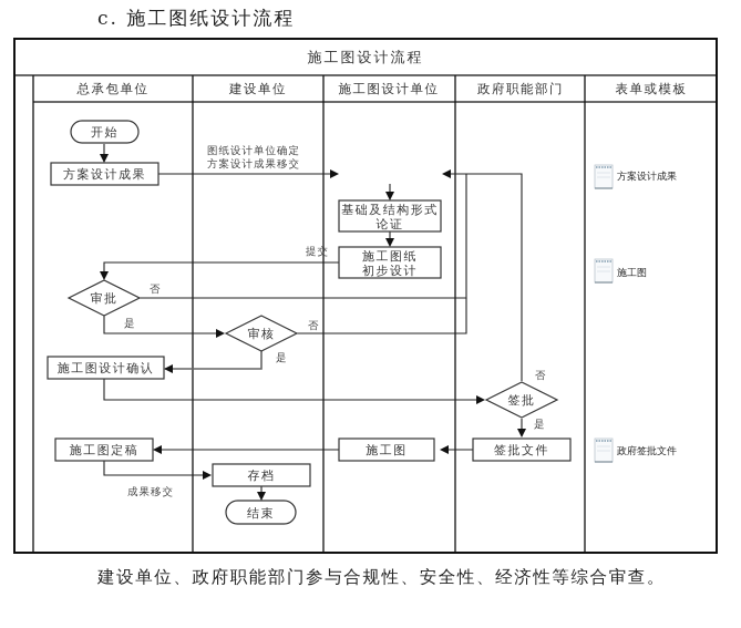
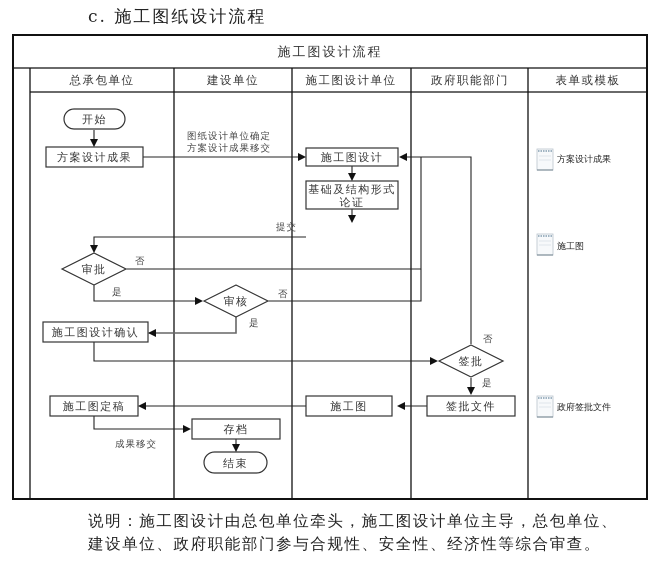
  c. 施工图纸设计流程
  施工图设计流程
  总承包单位
  建设单位
  施工图设计单位
  政府职能部门
  表单或模板
  开始
  方案设计成果
+ 施工图设计
  基础及结构形式
  论证
- 施工图纸
- 初步设计
  审批
  审核
  施工图设计确认
  签批
  签批文件
  施工图
  施工图定稿
  存档
  结束
  图纸设计单位确定
  方案设计成果移交
  提交
  否
  是
  否
  是
  否
  是
  成果移交
  方案设计成果
  施工图
  政府签批文件
+ 说明：施工图设计由总包单位牵头，施工图设计单位主导，总包单位、
  建设单位、政府职能部门参与合规性、安全性、经济性等综合审查。
